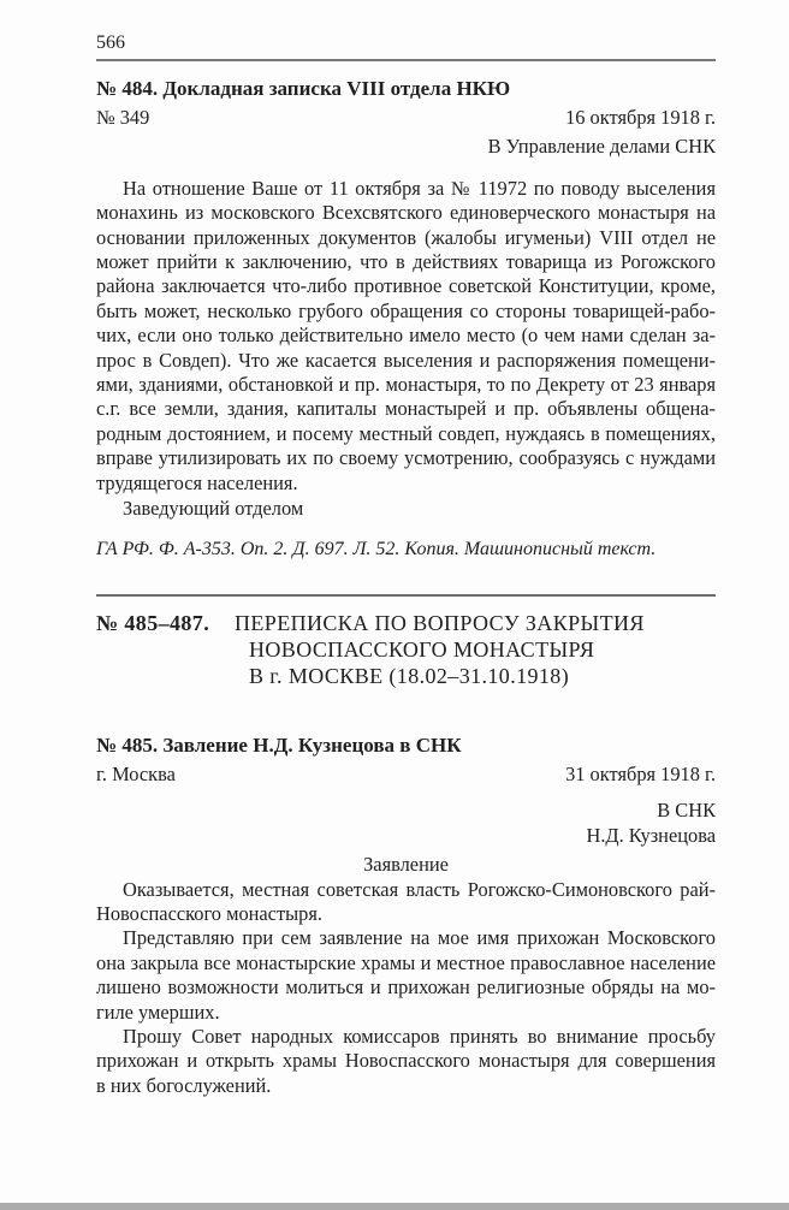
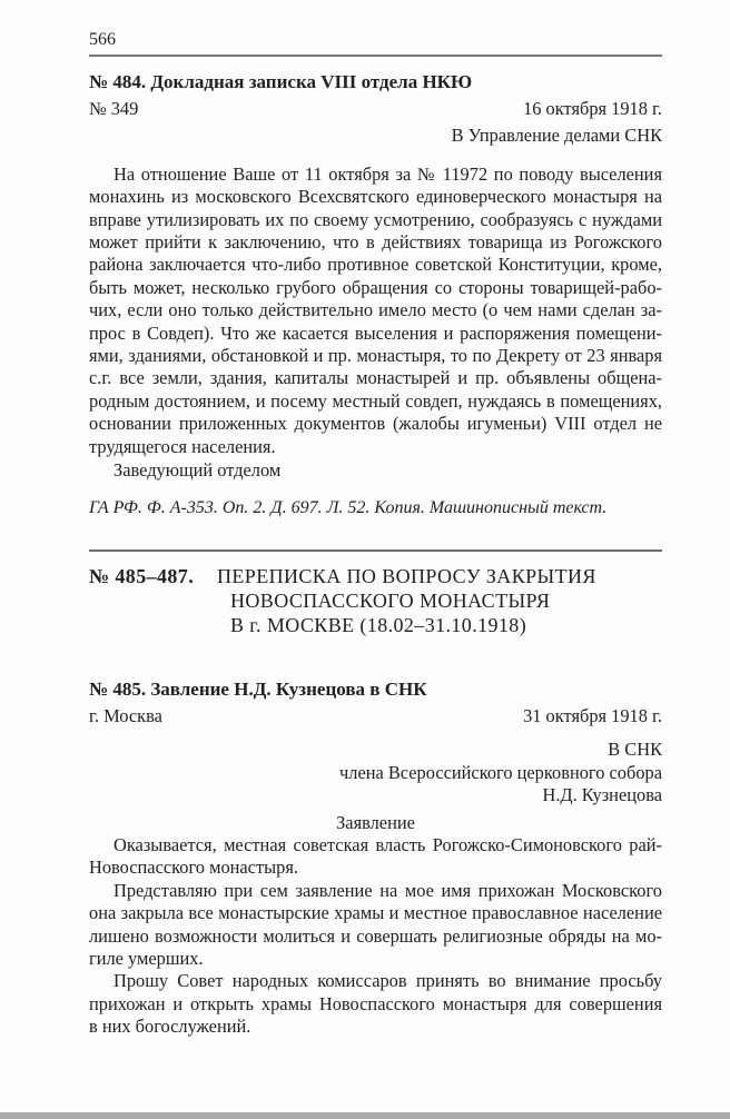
  566
  № 484. Докладная записка VIII отдела НКЮ
  № 349
  16 октября 1918 г.
  В Управление делами СНК
  На отношение Ваше от 11 октября за № 11972 по поводу выселения
  монахинь из московского Всехсвятского единоверческого монастыря на
- основании приложенных документов (жалобы игуменьи) VIII отдел не
+ вправе утилизировать их по своему усмотрению, сообразуясь с нуждами
  может прийти к заключению, что в действиях товарища из Рогожского
  района заключается что-либо противное советской Конституции, кроме,
  быть может, несколько грубого обращения со стороны товарищей-рабо-
  чих, если оно только действительно имело место (о чем нами сделан за-
  прос в Совдеп). Что же касается выселения и распоряжения помещени-
  ями, зданиями, обстановкой и пр. монастыря, то по Декрету от 23 января
  с.г. все земли, здания, капиталы монастырей и пр. объявлены общена-
  родным достоянием, и посему местный совдеп, нуждаясь в помещениях,
- вправе утилизировать их по своему усмотрению, сообразуясь с нуждами
+ основании приложенных документов (жалобы игуменьи) VIII отдел не
  трудящегося населения.
  Заведующий отделом
  ГА РФ. Ф. А-353. Оп. 2. Д. 697. Л. 52. Копия. Машинописный текст.
  № 485–487.
  ПЕРЕПИСКА ПО ВОПРОСУ ЗАКРЫТИЯ
  НОВОСПАССКОГО МОНАСТЫРЯ
  В г. МОСКВЕ (18.02–31.10.1918)
  № 485. Завление Н.Д. Кузнецова в СНК
  г. Москва
  31 октября 1918 г.
  В СНК
+ члена Всероссийского церковного собора
  Н.Д. Кузнецова
  Заявление
  Оказывается, местная советская власть Рогожско-Симоновского рай-
  Новоспасского монастыря.
  Представляю при сем заявление на мое имя прихожан Московского
  она закрыла все монастырские храмы и местное православное население
- лишено возможности молиться и прихожан религиозные обряды на мо-
+ лишено возможности молиться и совершать религиозные обряды на мо-
  гиле умерших.
  Прошу Совет народных комиссаров принять во внимание просьбу
  прихожан и открыть храмы Новоспасского монастыря для совершения
  в них богослужений.
